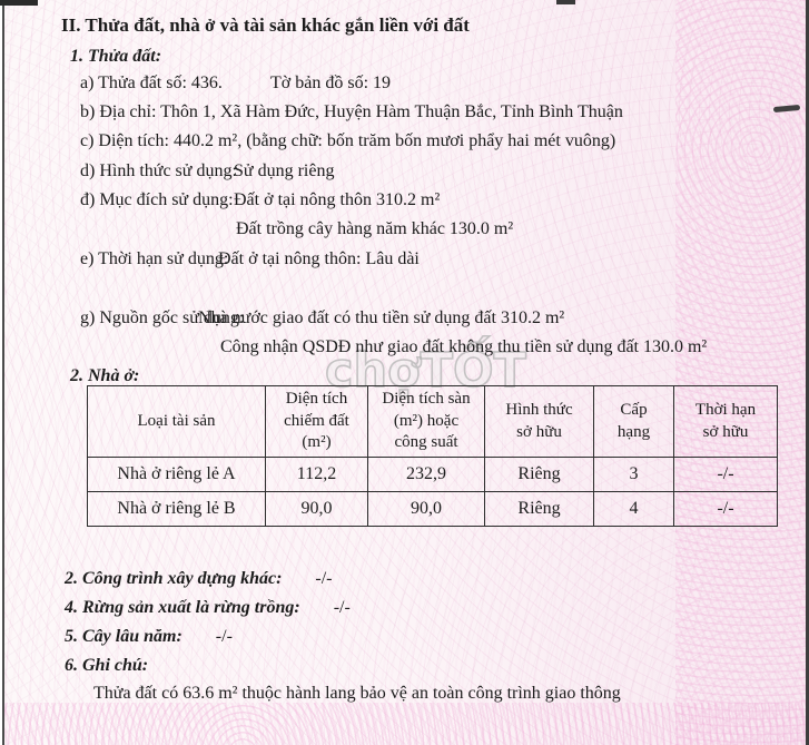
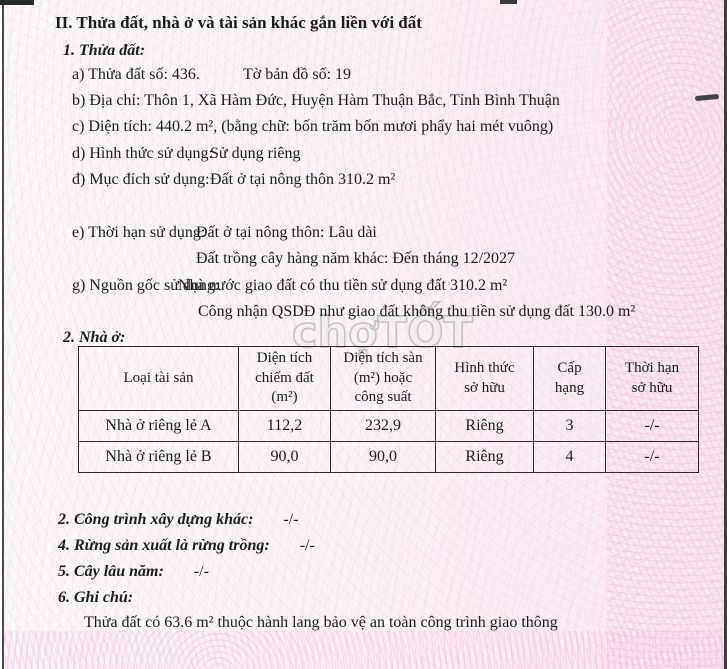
  chợTỐT
  II. Thửa đất, nhà ở và tài sản khác gắn liền với đất
  1. Thửa đất:
  a) Thửa đất số: 436.
  Tờ bản đồ số: 19
  b) Địa chỉ: Thôn 1, Xã Hàm Đức, Huyện Hàm Thuận Bắc, Tỉnh Bình Thuận
  c) Diện tích: 440.2 m², (bằng chữ: bốn trăm bốn mươi phẩy hai mét vuông)
  d) Hình thức sử dụng:
  Sử dụng riêng
  đ) Mục đích sử dụng:
  Đất ở tại nông thôn 310.2 m²
- Đất trồng cây hàng năm khác 130.0 m²
  e) Thời hạn sử dụng:
  Đất ở tại nông thôn: Lâu dài
+ Đất trồng cây hàng năm khác: Đến tháng 12/2027
  g) Nguồn gốc sử dụng:
  Nhà nước giao đất có thu tiền sử dụng đất 310.2 m²
  Công nhận QSDĐ như giao đất không thu tiền sử dụng đất 130.0 m²
  2. Nhà ở:
  Loại tài sản	Diện tích chiếm đất (m²)	Diện tích sàn (m²) hoặc công suất	Hình thức sở hữu	Cấp hạng	Thời hạn sở hữu
  Nhà ở riêng lẻ A	112,2	232,9	Riêng	3	-/-
  Nhà ở riêng lẻ B	90,0	90,0	Riêng	4	-/-
  2. Công trình xây dựng khác: -/-
  4. Rừng sản xuất là rừng trồng: -/-
  5. Cây lâu năm: -/-
  6. Ghi chú:
  Thửa đất có 63.6 m² thuộc hành lang bảo vệ an toàn công trình giao thông
